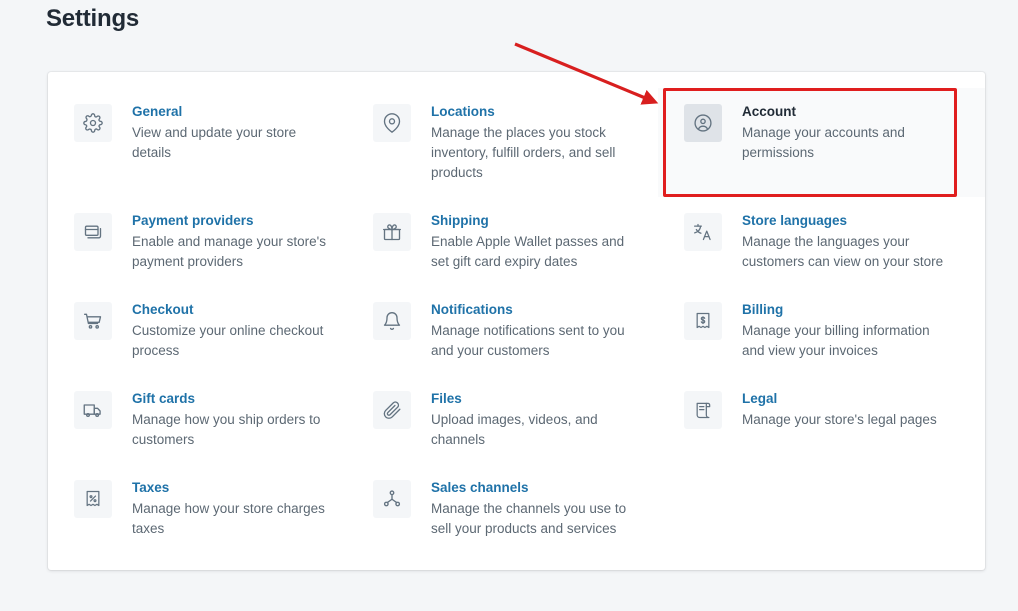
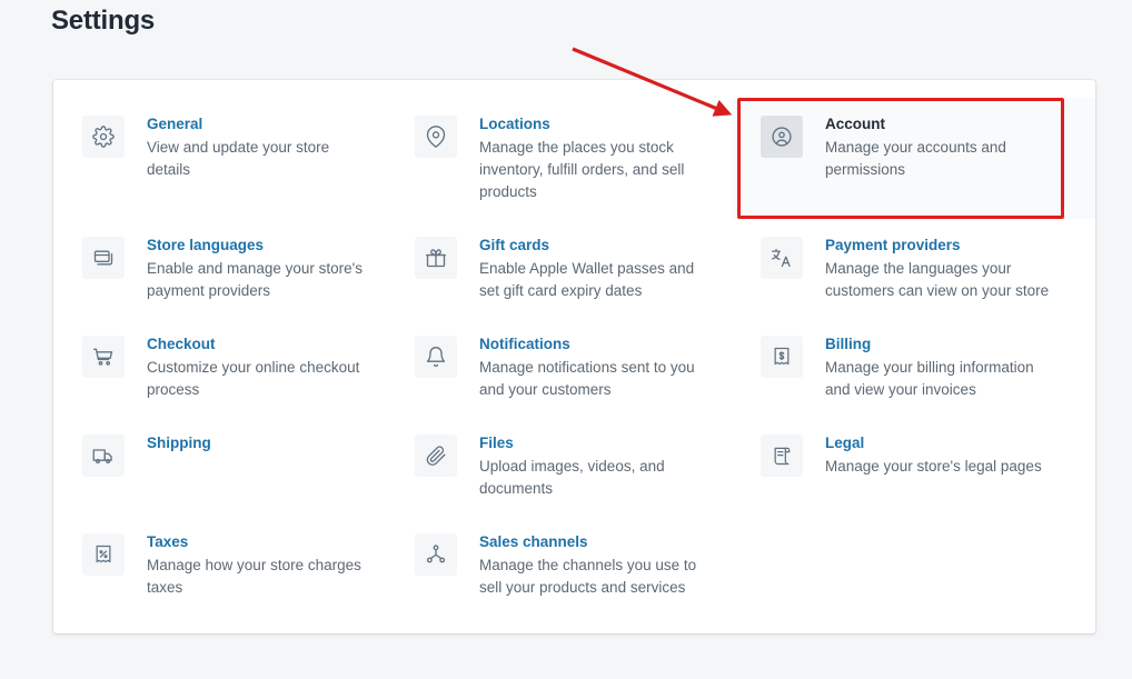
  Settings
  General
  View and update your store details
  Locations
  Manage the places you stock inventory, fulfill orders, and sell products
  Account
  Manage your accounts and permissions
- Payment providers
+ Store languages
  Enable and manage your store's payment providers
- Shipping
+ Gift cards
  Enable Apple Wallet passes and set gift card expiry dates
- Store languages
+ Payment providers
  Manage the languages your customers can view on your store
  Checkout
  Customize your online checkout process
  Notifications
  Manage notifications sent to you and your customers
  Billing
  Manage your billing information and view your invoices
- Gift cards
+ Shipping
- Manage how you ship orders to customers
  Files
- Upload images, videos, and channels
+ Upload images, videos, and documents
  Legal
  Manage your store's legal pages
  Taxes
  Manage how your store charges taxes
  Sales channels
  Manage the channels you use to sell your products and services
